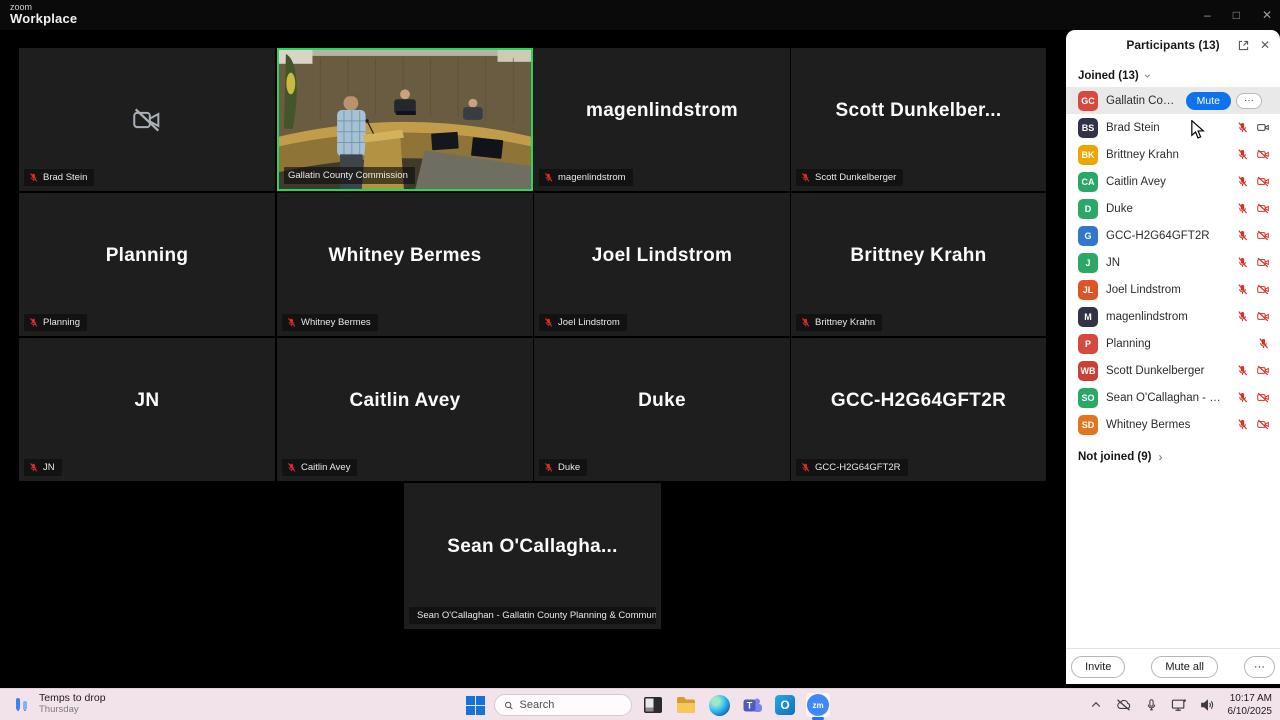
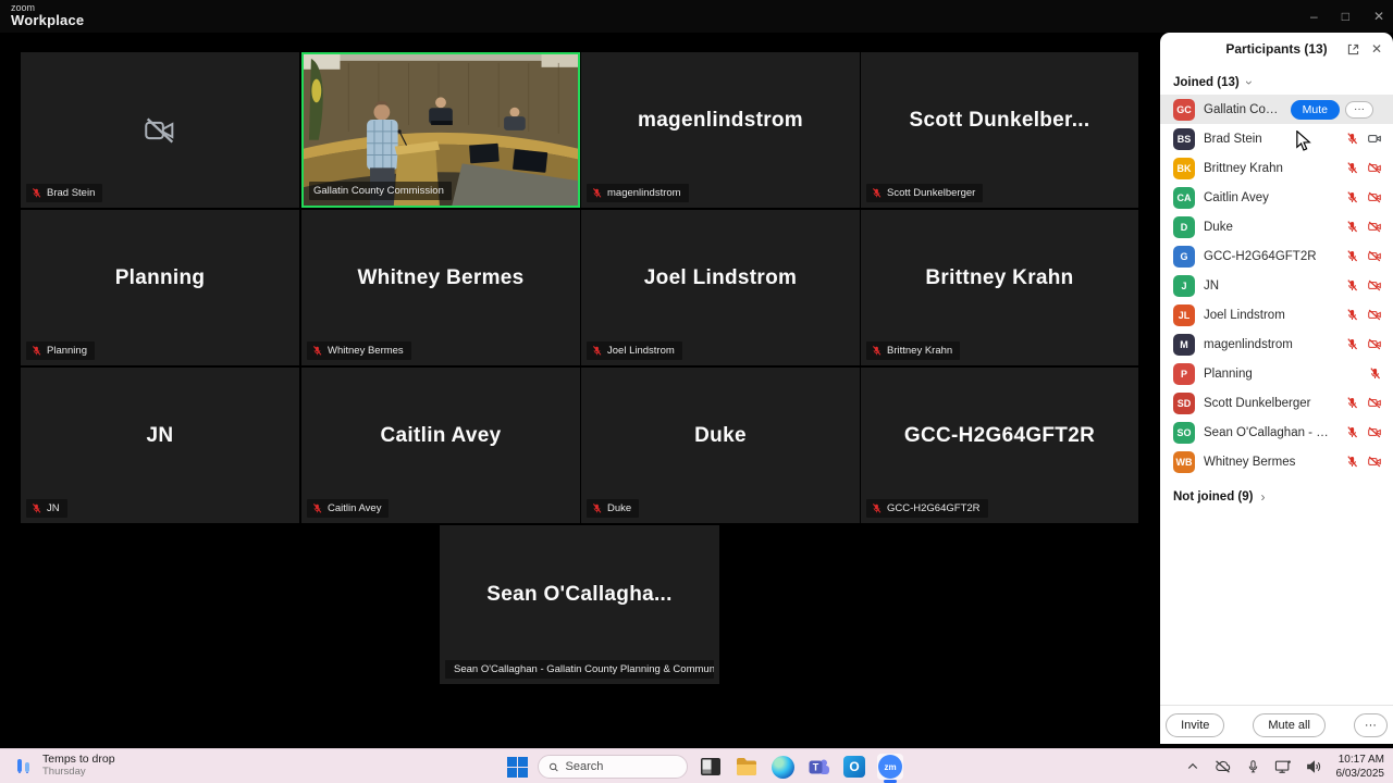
  zoom
  Workplace
  –
  □
  ✕
  Brad Stein
  Gallatin County Commission
  magenlindstrom
  magenlindstrom
  Scott Dunkelber...
  Scott Dunkelberger
  Planning
  Planning
  Whitney Bermes
  Whitney Bermes
  Joel Lindstrom
  Joel Lindstrom
  Brittney Krahn
  Brittney Krahn
  JN
  JN
  Caitlin Avey
  Caitlin Avey
  Duke
  Duke
  GCC-H2G64GFT2R
  GCC-H2G64GFT2R
  Sean O'Callagha...
  Sean O'Callaghan - Gallatin County Planning & Commun
  Participants (13)
  ✕
  Joined (13)
  GC
  Mute
  ···
  BS
  Brad Stein
  BK
  Brittney Krahn
  CA
  Caitlin Avey
  D
  Duke
  G
  GCC-H2G64GFT2R
  J
  JN
  JL
  Joel Lindstrom
  M
  magenlindstrom
  P
  Planning
- WB
+ SD
  Scott Dunkelberger
  SO
- SD
+ WB
  Whitney Bermes
  Not joined (9)
  ›
  Invite
  Mute all
  ···
  Temps to drop
  Thursday
  Search
  T
  O
  zm
  10:17 AM
- 6/10/2025
+ 6/03/2025
